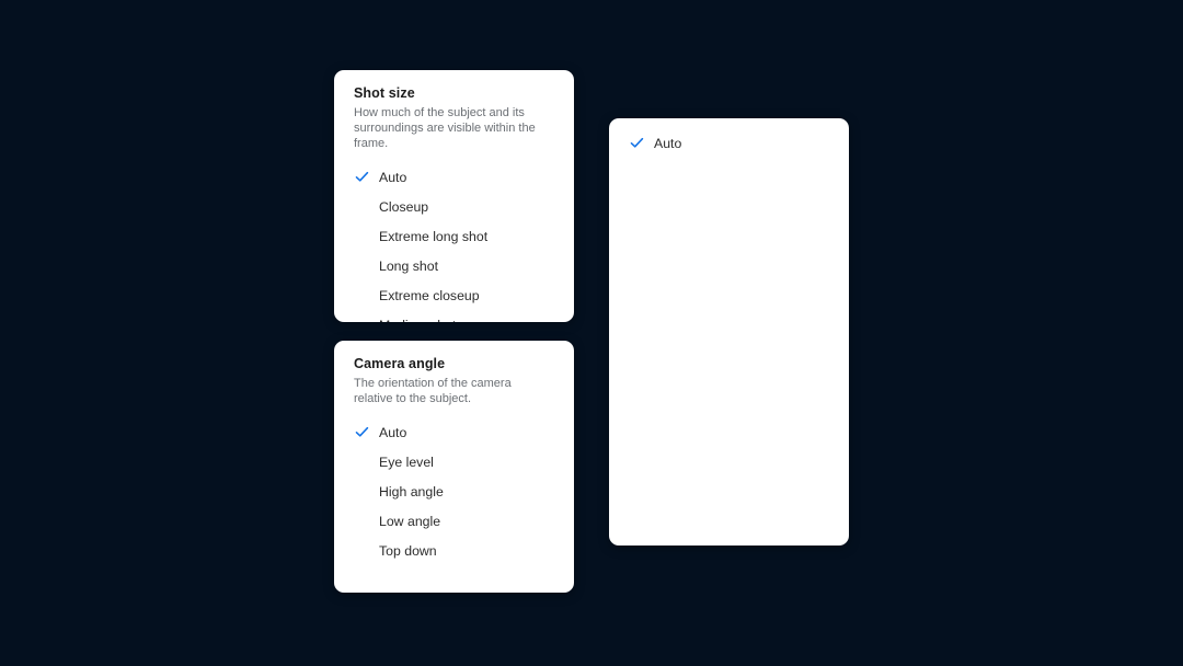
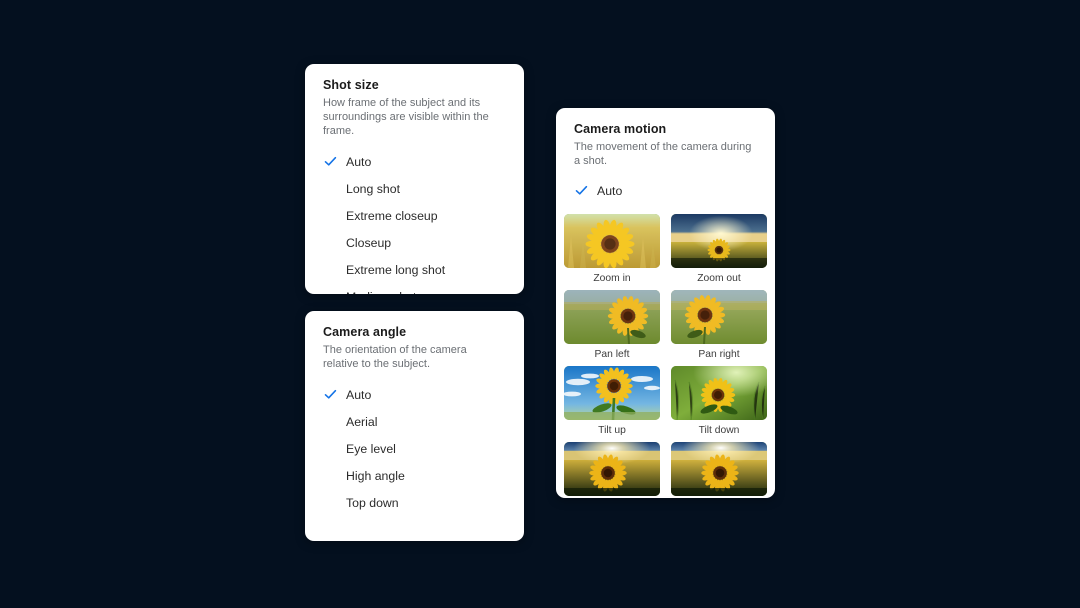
  Shot size
- How much of the subject and its surroundings are visible within the frame.
+ How frame of the subject and its surroundings are visible within the frame.
  Auto
- Closeup
+ Long shot
- Extreme long shot
+ Extreme closeup
- Long shot
+ Closeup
- Extreme closeup
+ Extreme long shot
  Camera angle
  The orientation of the camera relative to the subject.
  Auto
+ Aerial
  Eye level
  High angle
- Low angle
  Top down
+ Camera motion
+ The movement of the camera during a shot.
  Auto
+ Zoom in
+ Zoom out
+ Pan left
+ Pan right
+ Tilt up
+ Tilt down
